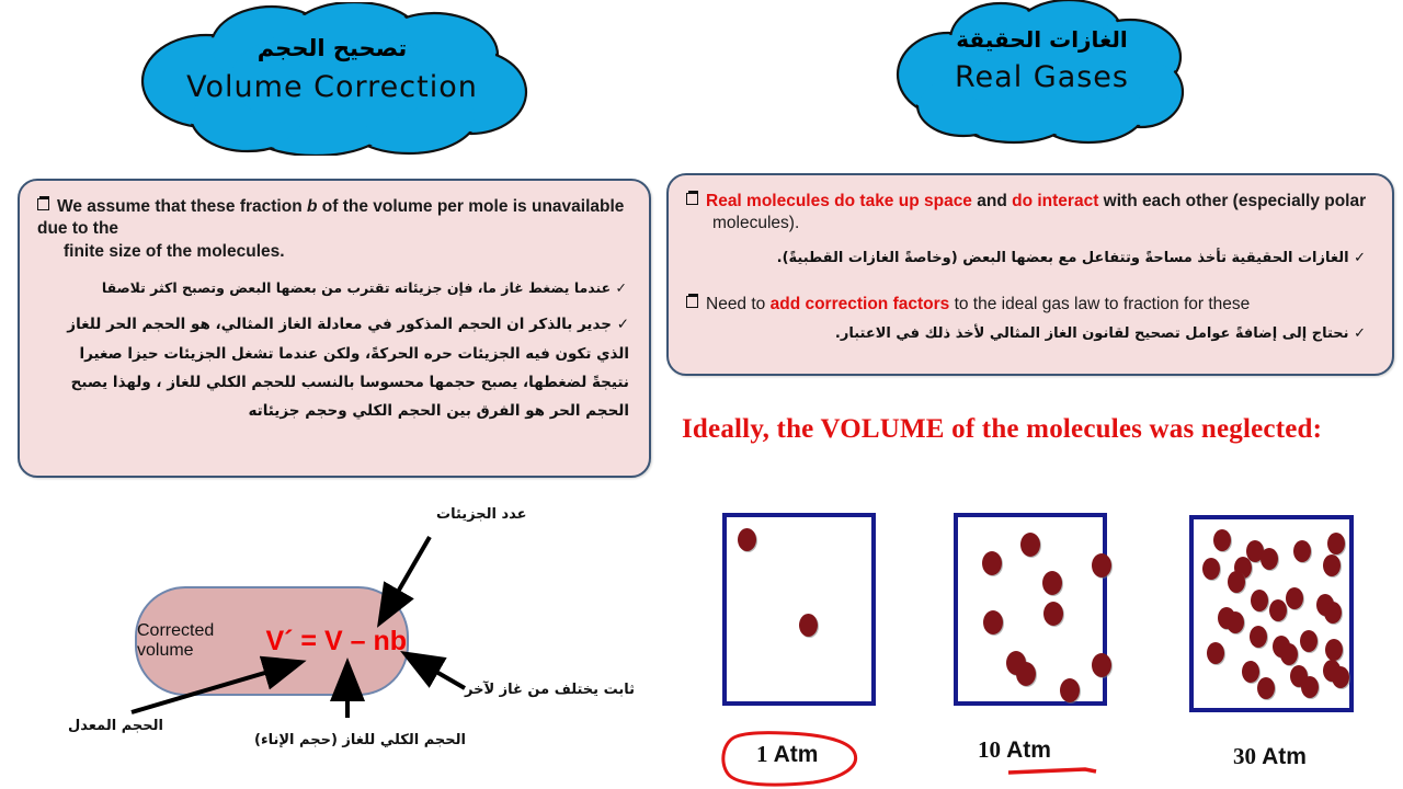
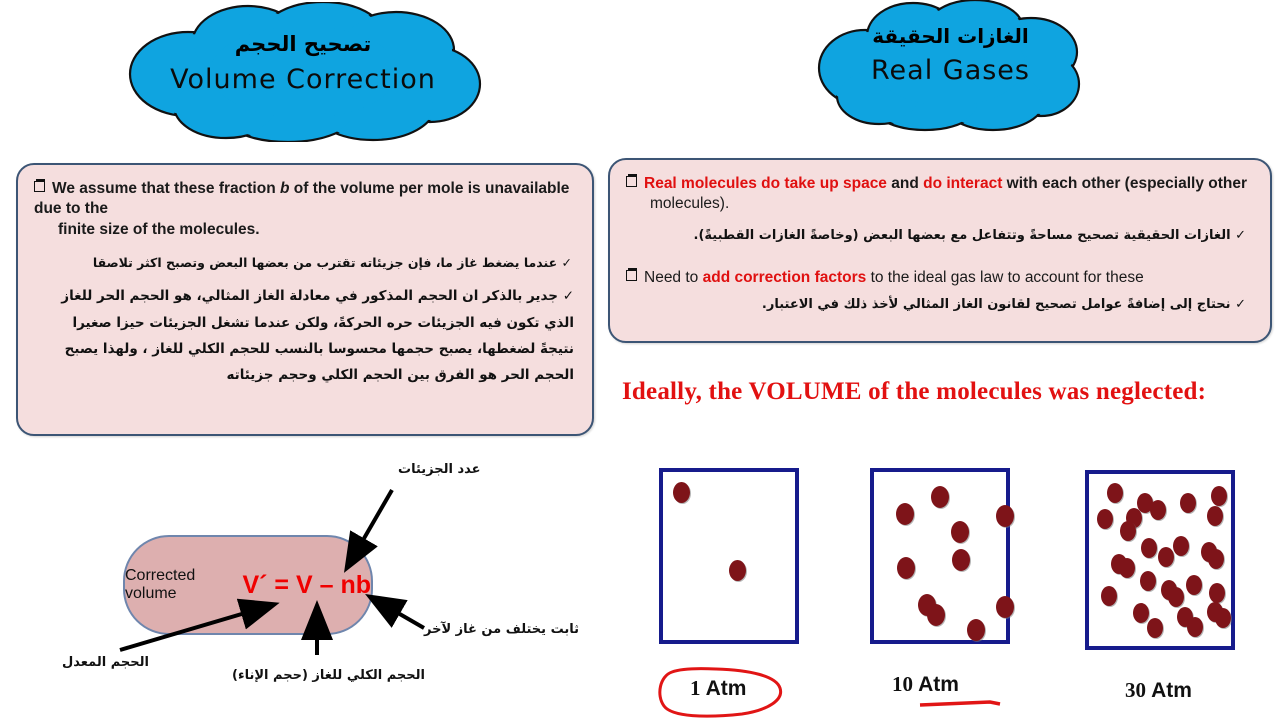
  تصحيح الحجم
  Volume Correction
  الغازات الحقيقة
  Real Gases
  We assume that these fraction b of the volume per mole is unavailable due to the
  finite size of the molecules.
  ✓ عندما يضغط غاز ما، فإن جزيئاته تقترب من بعضها البعض وتصبح اكثر تلاصقا
  ✓ جدير بالذكر ان الحجم المذكور في معادلة الغاز المثالي، هو الحجم الحر للغاز الذي تكون فيه الجزيئات حره الحركةً، ولكن عندما تشغل الجزيئات حيزا صغيرا نتيجةً لضغطها، يصبح حجمها محسوسا بالنسب للحجم الكلي للغاز ، ولهذا يصبح الحجم الحر هو الفرق بين الحجم الكلي وحجم جزيئاته
- Real molecules do take up space and do interact with each other (especially polar
+ Real molecules do take up space and do interact with each other (especially other
  molecules).
- ✓ الغازات الحقيقية تأخذ مساحةً وتتفاعل مع بعضها البعض (وخاصةً الغازات القطبيةً).
+ ✓ الغازات الحقيقية تصحيح مساحةً وتتفاعل مع بعضها البعض (وخاصةً الغازات القطبيةً).
- Need to add correction factors to the ideal gas law to fraction for these
+ Need to add correction factors to the ideal gas law to account for these
  ✓ نحتاج إلى إضافةً عوامل تصحيح لقانون الغاز المثالي لأخذ ذلك في الاعتبار.
  Ideally, the VOLUME of the molecules was neglected:
  Corrected volume
  V´ = V – nb
  عدد الجزيئات
  ثابت يختلف من غاز لآخر
  الحجم المعدل
  الحجم الكلي للغاز (حجم الإناء)
  1 Atm
  10 Atm
  30 Atm
